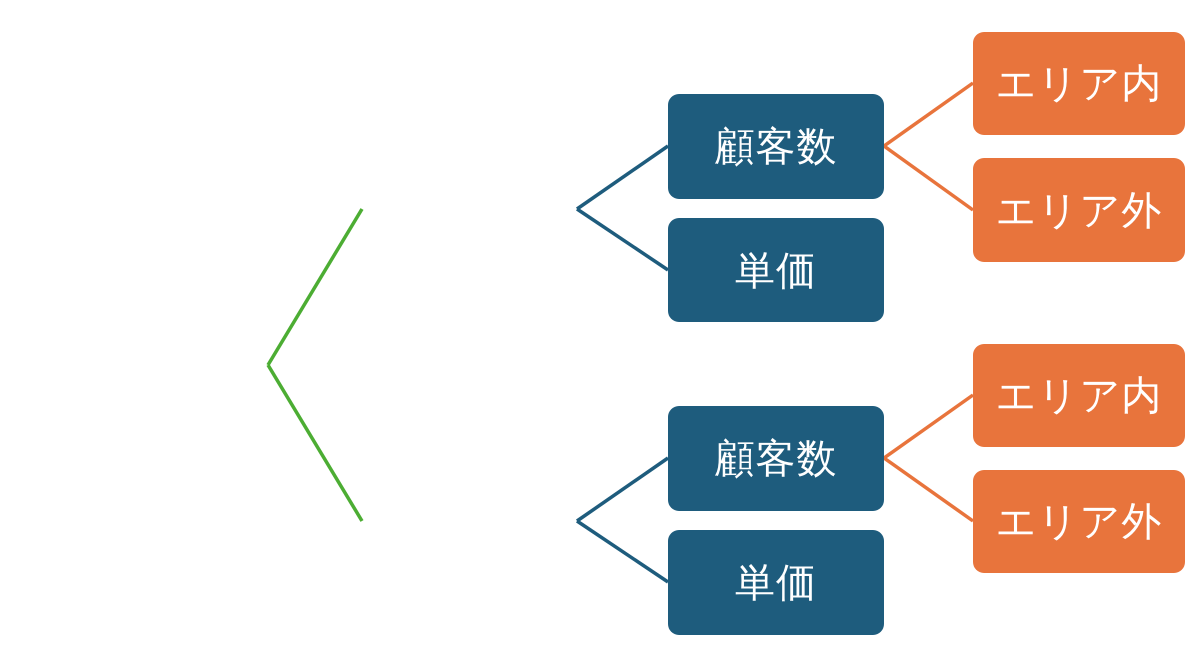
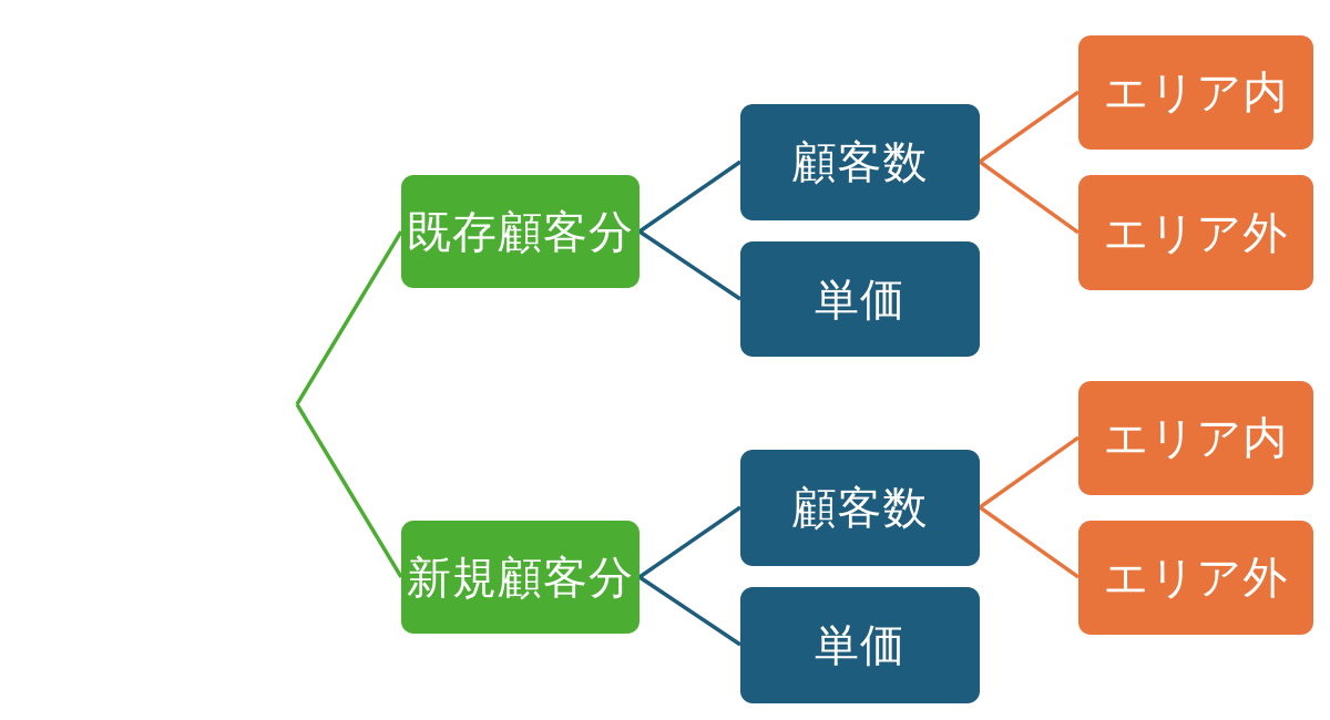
+ 既存顧客分
+ 新規顧客分
  顧客数
  単価
  顧客数
  単価
  エリア内
  エリア外
  エリア内
  エリア外
